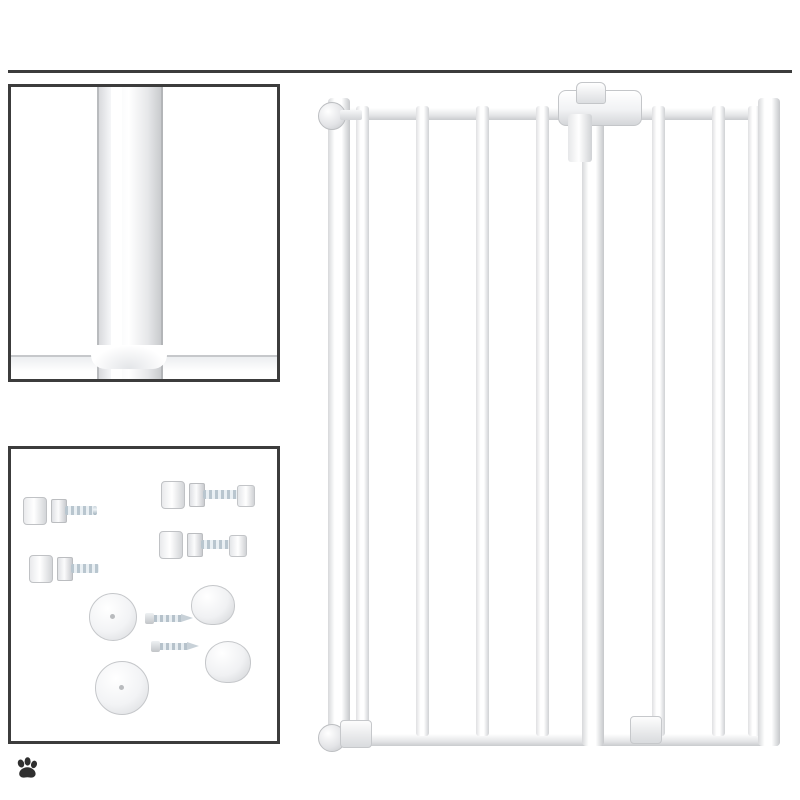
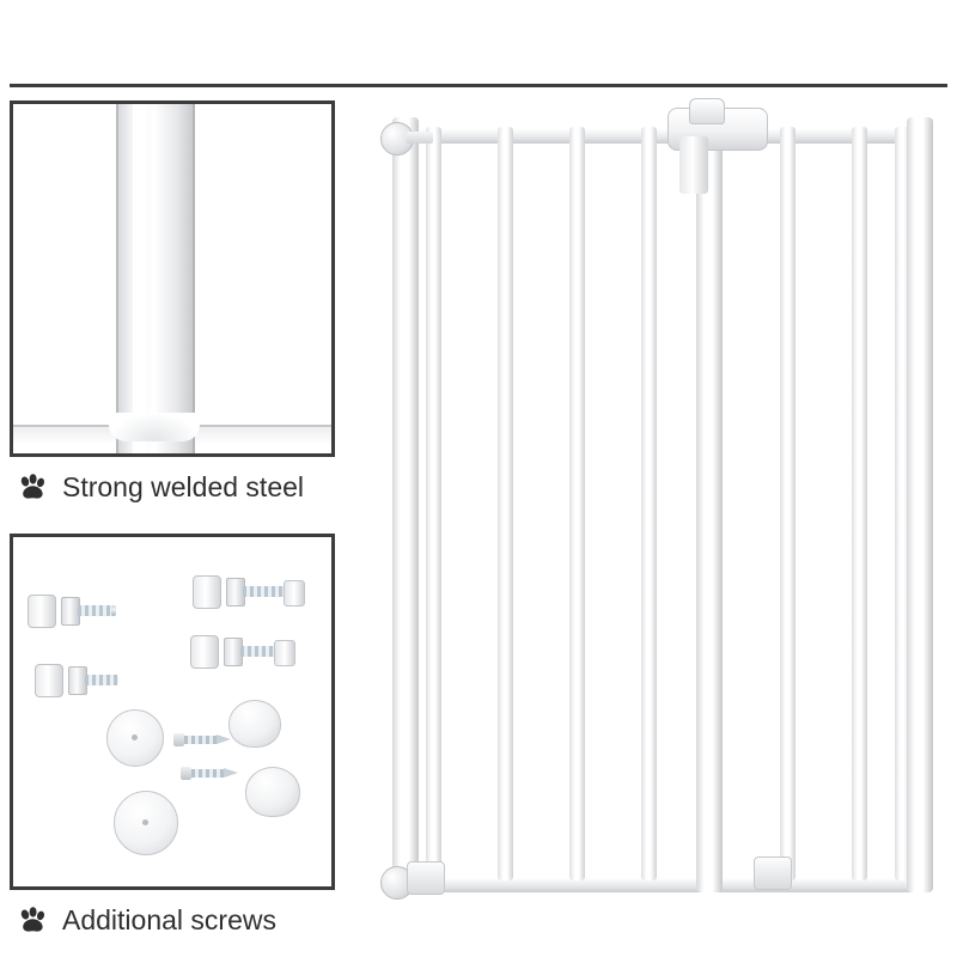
+ Strong welded steel
+ Additional screws
